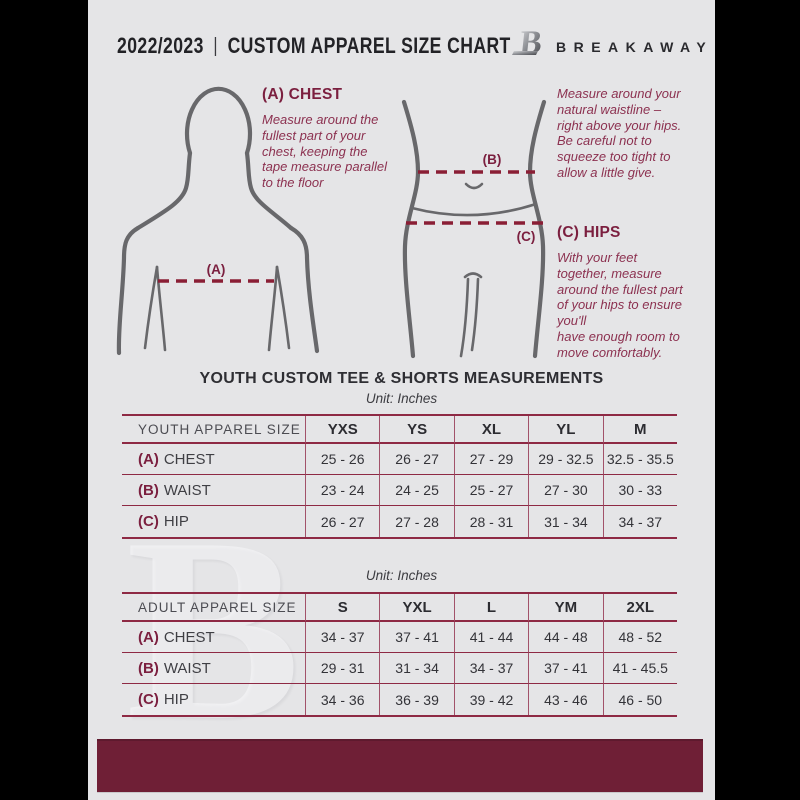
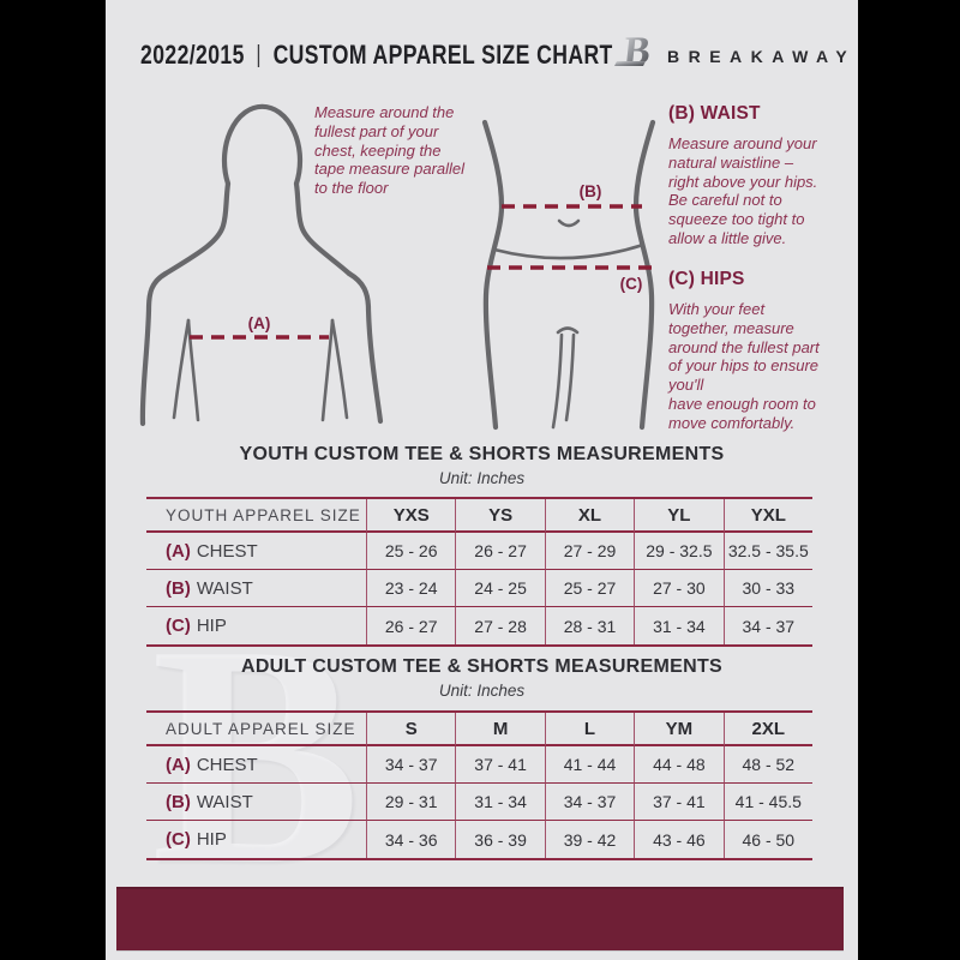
  B
- 2022/2023
+ 2022/2015
  |
  CUSTOM APPAREL SIZE CHART
  BREAKAWAY
  (A)
  (B)
  (C)
- (A) CHEST
  Measure around the
  fullest part of your
  chest, keeping the
  tape measure parallel
  to the floor
+ (B) WAIST
  Measure around your
  natural waistline –
  right above your hips.
  Be careful not to
  squeeze too tight to
  allow a little give.
  (C) HIPS
  With your feet
  together, measure
  around the fullest part
  of your hips to ensure
  you'll
  have enough room to
  move comfortably.
  YOUTH CUSTOM TEE & SHORTS MEASUREMENTS
  Unit: Inches
  YOUTH APPAREL SIZE
  YXS
  YS
  XL
  YL
- M
+ YXL
  (A)
  CHEST
  25 - 26
  26 - 27
  27 - 29
  29 - 32.5
  32.5 - 35.5
  (B)
  WAIST
  23 - 24
  24 - 25
  25 - 27
  27 - 30
  30 - 33
  (C)
  HIP
  26 - 27
  27 - 28
  28 - 31
  31 - 34
  34 - 37
+ ADULT CUSTOM TEE & SHORTS MEASUREMENTS
  Unit: Inches
  ADULT APPAREL SIZE
  S
- YXL
+ M
  L
  YM
  2XL
  (A)
  CHEST
  34 - 37
  37 - 41
  41 - 44
  44 - 48
  48 - 52
  (B)
  WAIST
  29 - 31
  31 - 34
  34 - 37
  37 - 41
  41 - 45.5
  (C)
  HIP
  34 - 36
  36 - 39
  39 - 42
  43 - 46
  46 - 50
